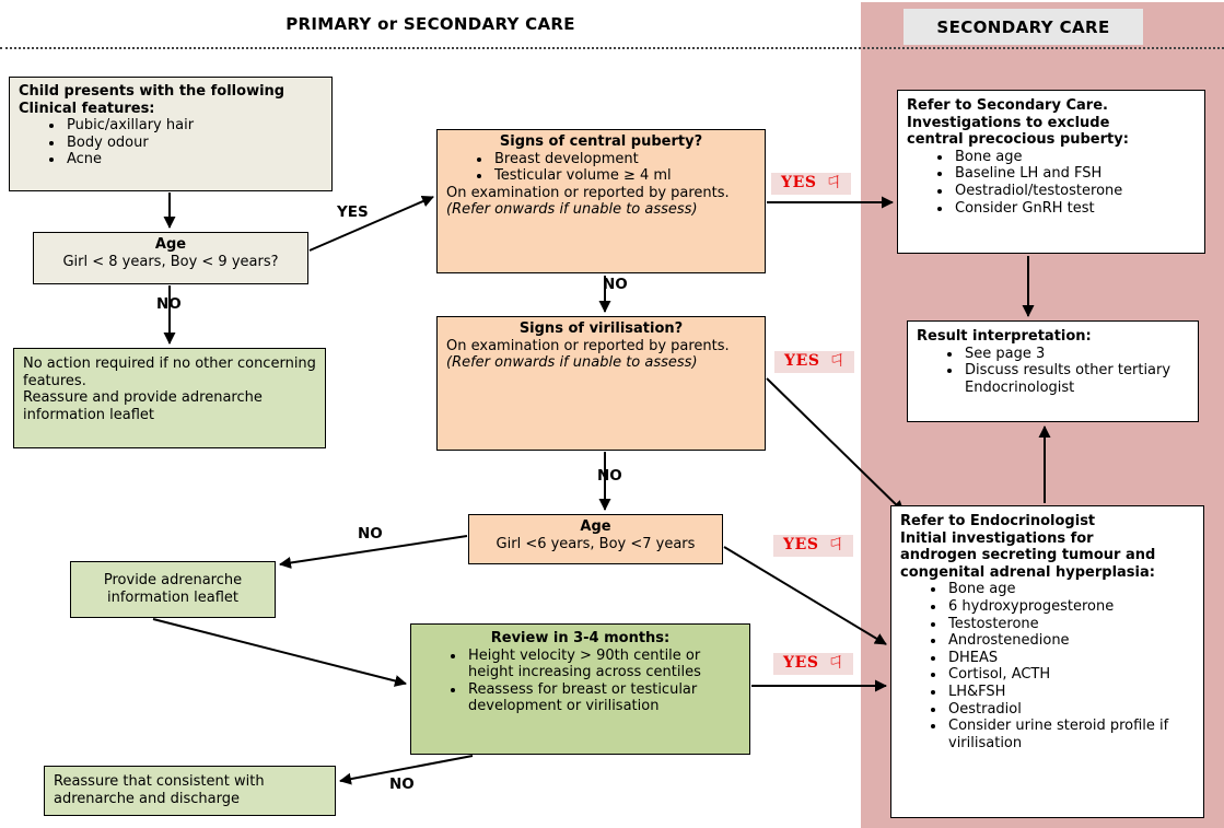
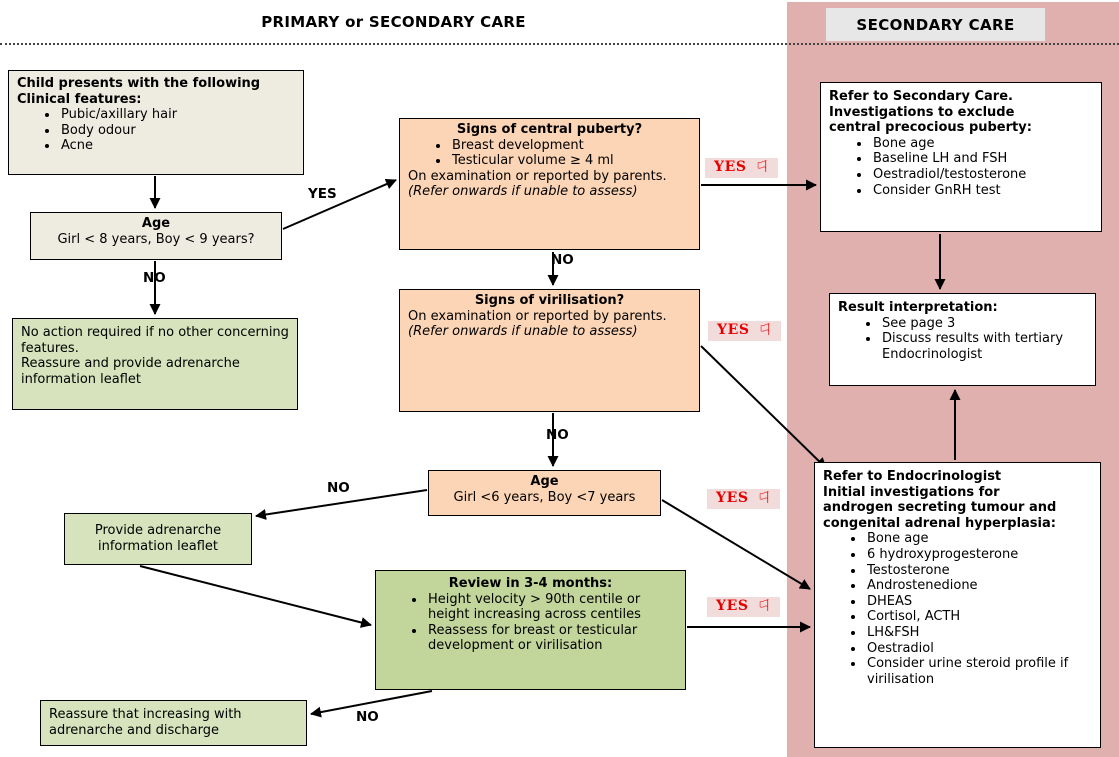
  PRIMARY or SECONDARY CARE
  SECONDARY CARE
  Child presents with the following
  Clinical features:
  Pubic/axillary hair
  Body odour
  Acne
  Age
  Girl < 8 years, Boy < 9 years?
  No action required if no other concerning features.
  Reassure and provide adrenarche information leaflet
  Signs of central puberty?
  Breast development
  Testicular volume ≥ 4 ml
  On examination or reported by parents.
  (Refer onwards if unable to assess)
  Signs of virilisation?
  On examination or reported by parents.
  (Refer onwards if unable to assess)
  Age
  Girl <6 years, Boy <7 years
  Review in 3-4 months:
  Height velocity > 90th centile or height increasing across centiles
  Reassess for breast or testicular development or virilisation
  Provide adrenarche
  information leaflet
- Reassure that consistent with adrenarche and discharge
+ Reassure that increasing with adrenarche and discharge
  Refer to Secondary Care.
  Investigations to exclude
  central precocious puberty:
  Bone age
  Baseline LH and FSH
  Oestradiol/testosterone
  Consider GnRH test
  Result interpretation:
  See page 3
- Discuss results other tertiary Endocrinologist
+ Discuss results with tertiary Endocrinologist
  Refer to Endocrinologist
  Initial investigations for
  androgen secreting tumour and
  congenital adrenal hyperplasia:
  Bone age
  6 hydroxyprogesterone
  Testosterone
  Androstenedione
  DHEAS
  Cortisol, ACTH
  LH&FSH
  Oestradiol
  Consider urine steroid profile if virilisation
  YES
  NO
  NO
  NO
  NO
  NO
  YES
  YES
  YES
  YES
